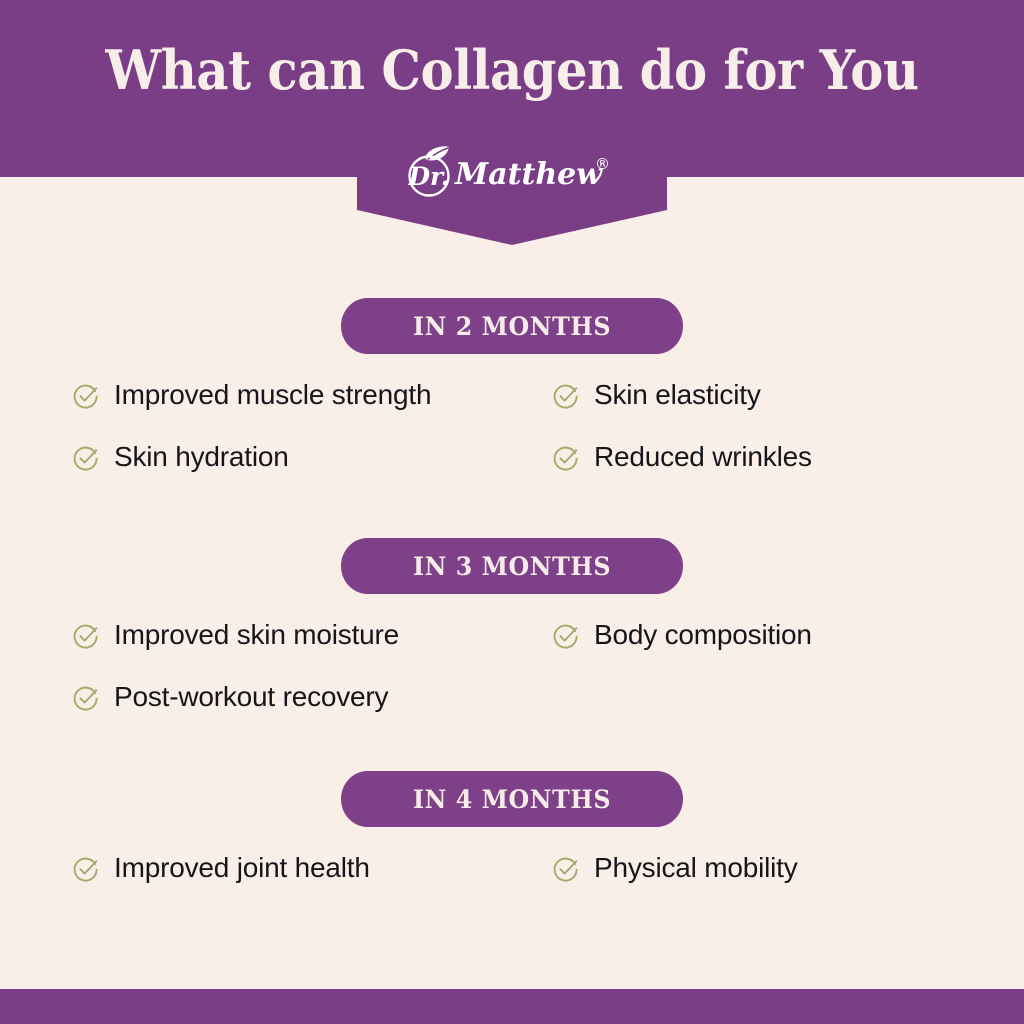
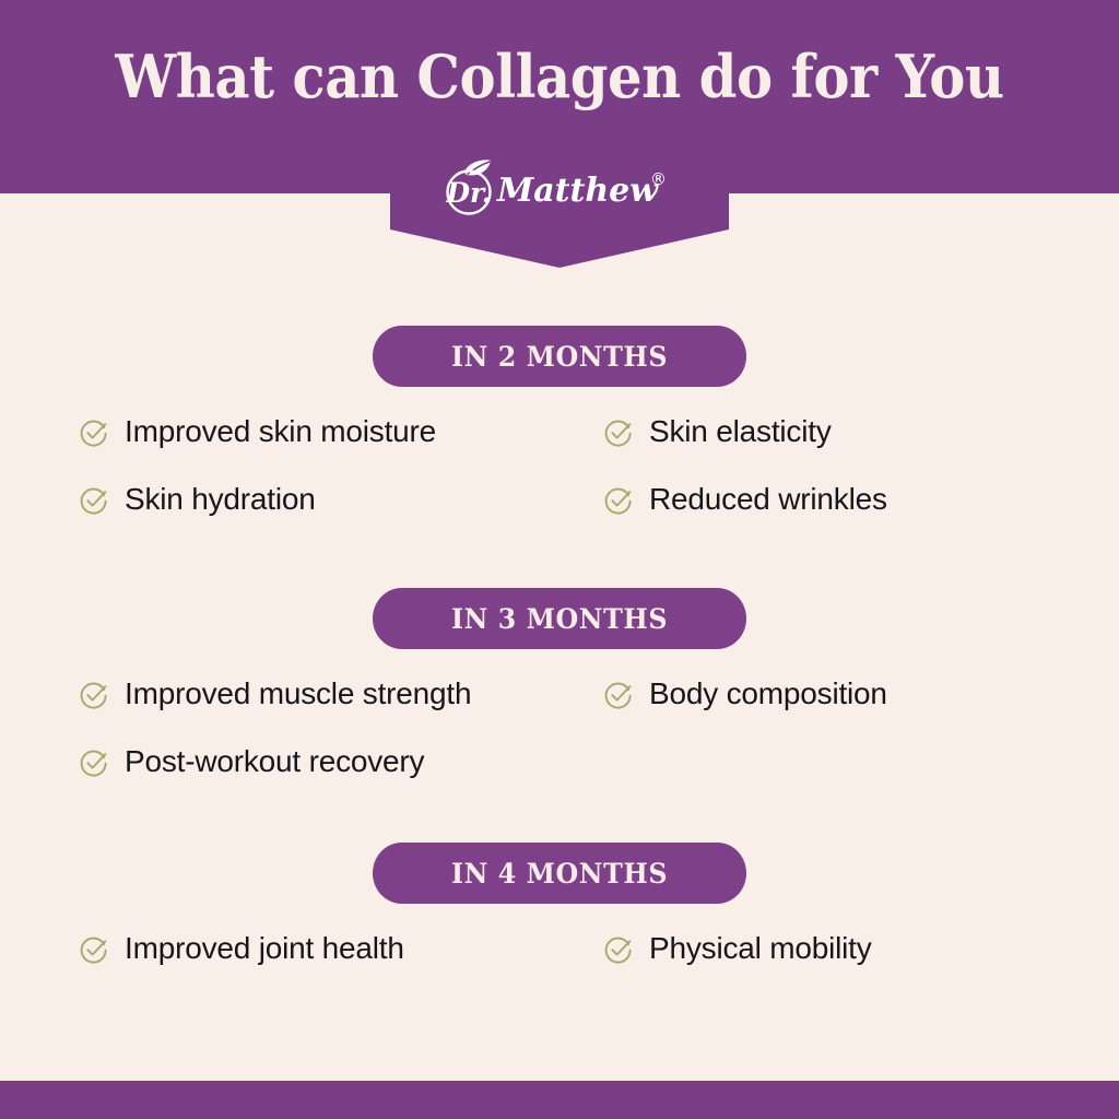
  What can Collagen do for You
  Dr.
  Matthew
  ®
  IN 2 MONTHS
- Improved muscle strength
+ Improved skin moisture
  Skin elasticity
  Skin hydration
  Reduced wrinkles
  IN 3 MONTHS
- Improved skin moisture
+ Improved muscle strength
  Body composition
  Post-workout recovery
  IN 4 MONTHS
  Improved joint health
  Physical mobility
